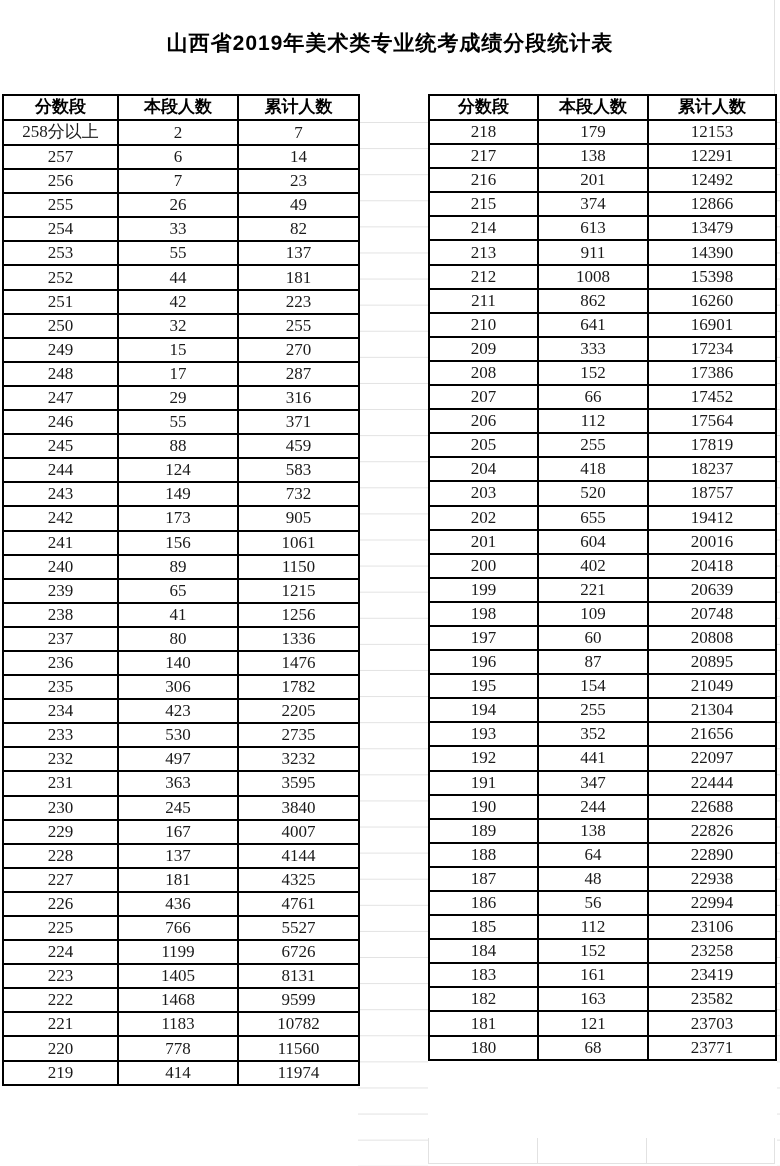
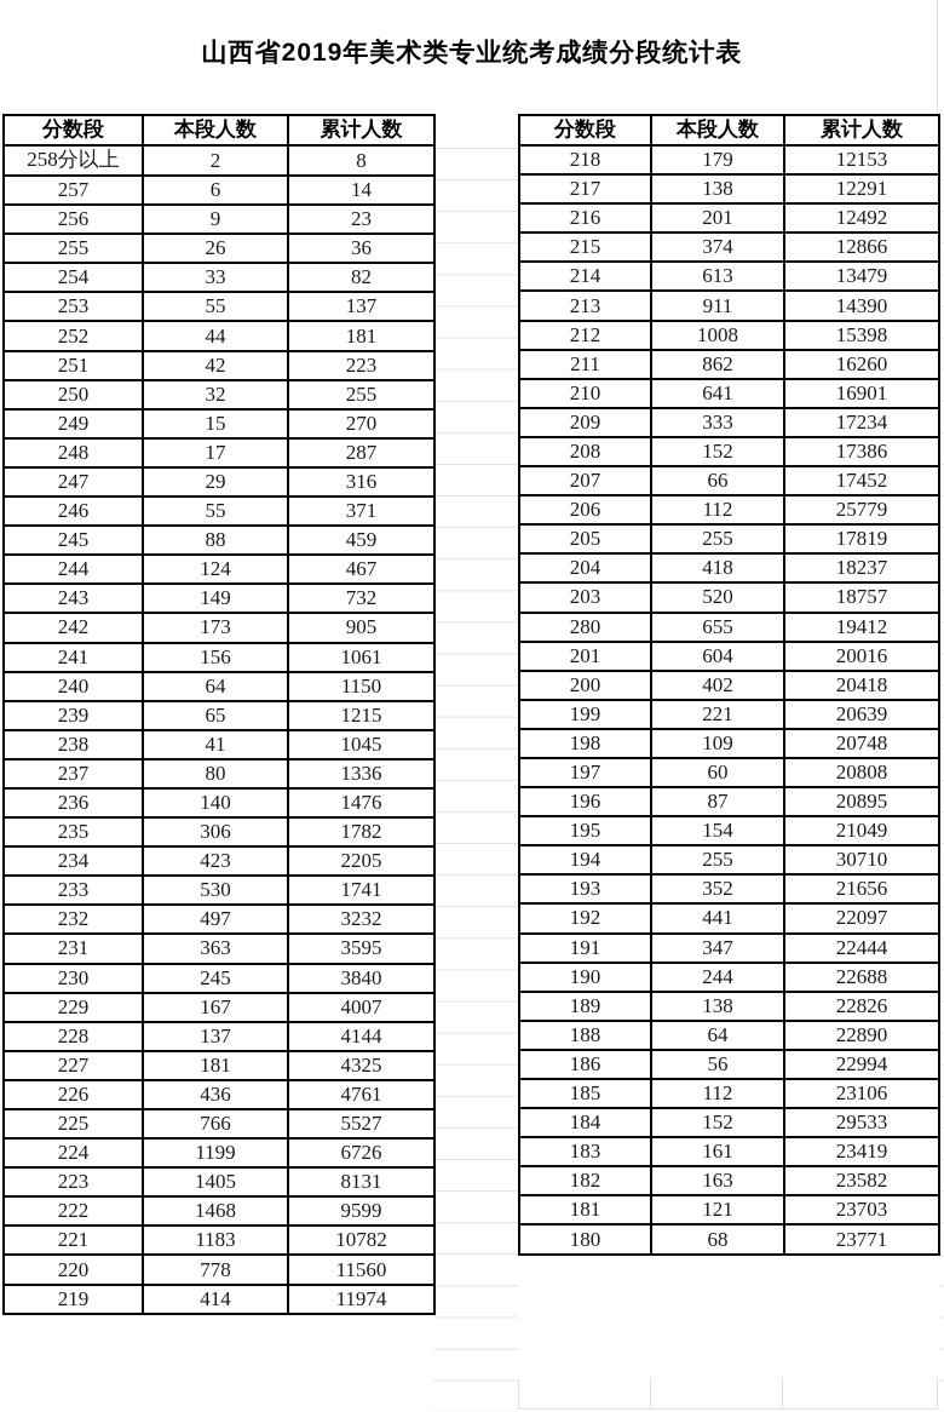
  山西省2019年美术类专业统考成绩分段统计表
  分数段	本段人数	累计人数
- 258分以上	2	7
+ 258分以上	2	8
  257	6	14
- 256	7	23
+ 256	9	23
- 255	26	49
+ 255	26	36
  254	33	82
  253	55	137
  252	44	181
  251	42	223
  250	32	255
  249	15	270
  248	17	287
  247	29	316
  246	55	371
  245	88	459
- 244	124	583
+ 244	124	467
  243	149	732
  242	173	905
  241	156	1061
- 240	89	1150
+ 240	64	1150
  239	65	1215
- 238	41	1256
+ 238	41	1045
  237	80	1336
  236	140	1476
  235	306	1782
  234	423	2205
- 233	530	2735
+ 233	530	1741
  232	497	3232
  231	363	3595
  230	245	3840
  229	167	4007
  228	137	4144
  227	181	4325
  226	436	4761
  225	766	5527
  224	1199	6726
  223	1405	8131
  222	1468	9599
  221	1183	10782
  220	778	11560
  219	414	11974
  分数段	本段人数	累计人数
  218	179	12153
  217	138	12291
  216	201	12492
  215	374	12866
  214	613	13479
  213	911	14390
  212	1008	15398
  211	862	16260
  210	641	16901
  209	333	17234
  208	152	17386
  207	66	17452
- 206	112	17564
+ 206	112	25779
  205	255	17819
  204	418	18237
  203	520	18757
- 202	655	19412
+ 280	655	19412
  201	604	20016
  200	402	20418
  199	221	20639
  198	109	20748
  197	60	20808
  196	87	20895
  195	154	21049
- 194	255	21304
+ 194	255	30710
  193	352	21656
  192	441	22097
  191	347	22444
  190	244	22688
  189	138	22826
  188	64	22890
- 187	48	22938
  186	56	22994
  185	112	23106
- 184	152	23258
+ 184	152	29533
  183	161	23419
  182	163	23582
  181	121	23703
  180	68	23771
